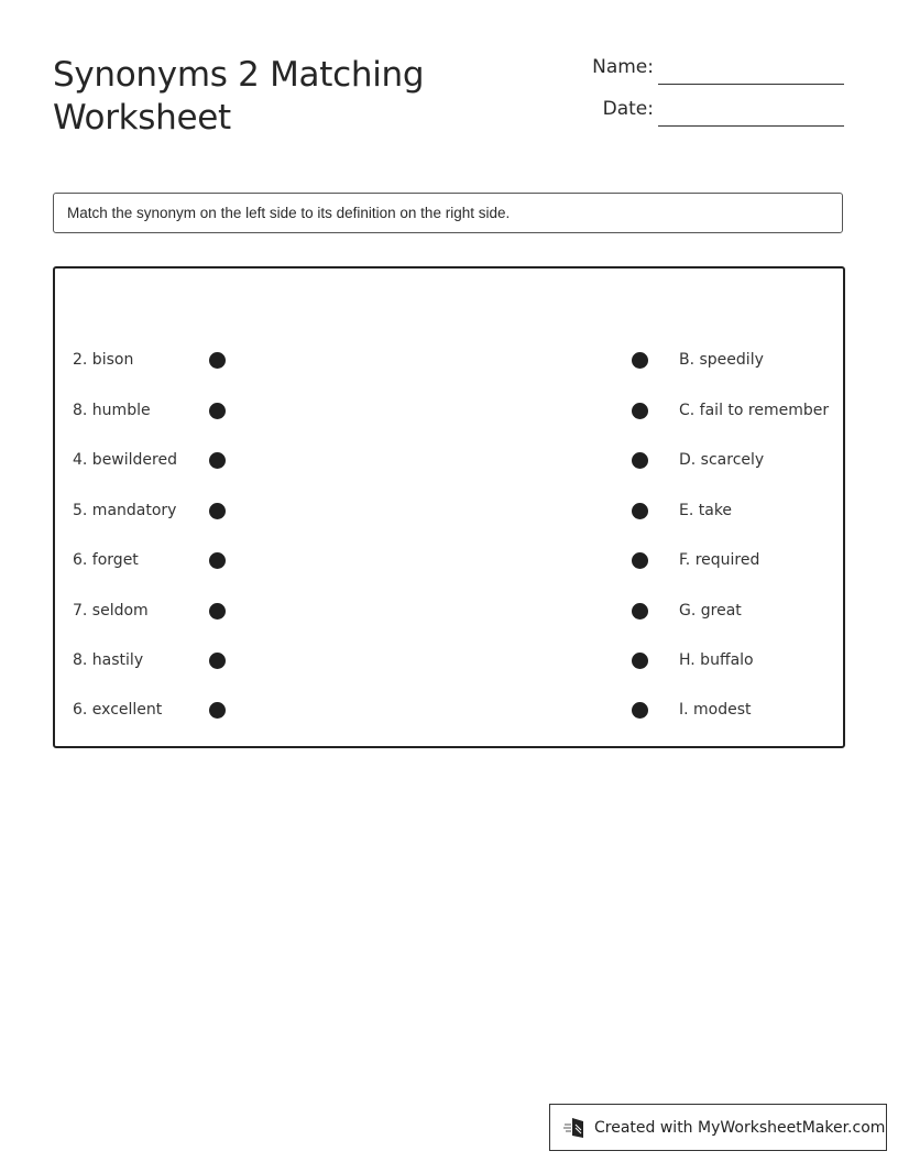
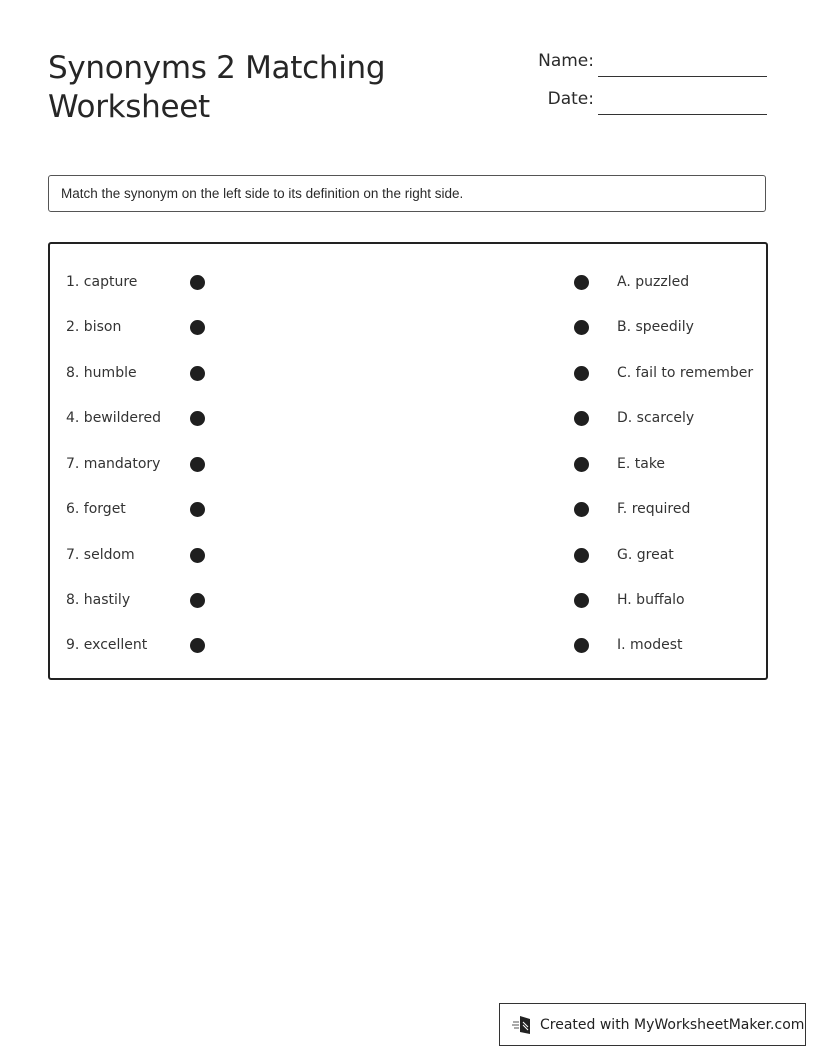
  Synonyms 2 Matching Worksheet
  Name:
  Date:
  Match the synonym on the left side to its definition on the right side.
+ 1. capture
+ A. puzzled
  2. bison
  B. speedily
  8. humble
  C. fail to remember
  4. bewildered
  D. scarcely
- 5. mandatory
+ 7. mandatory
  E. take
  6. forget
  F. required
  7. seldom
  G. great
  8. hastily
  H. buffalo
- 6. excellent
+ 9. excellent
  I. modest
  Created with MyWorksheetMaker.com
